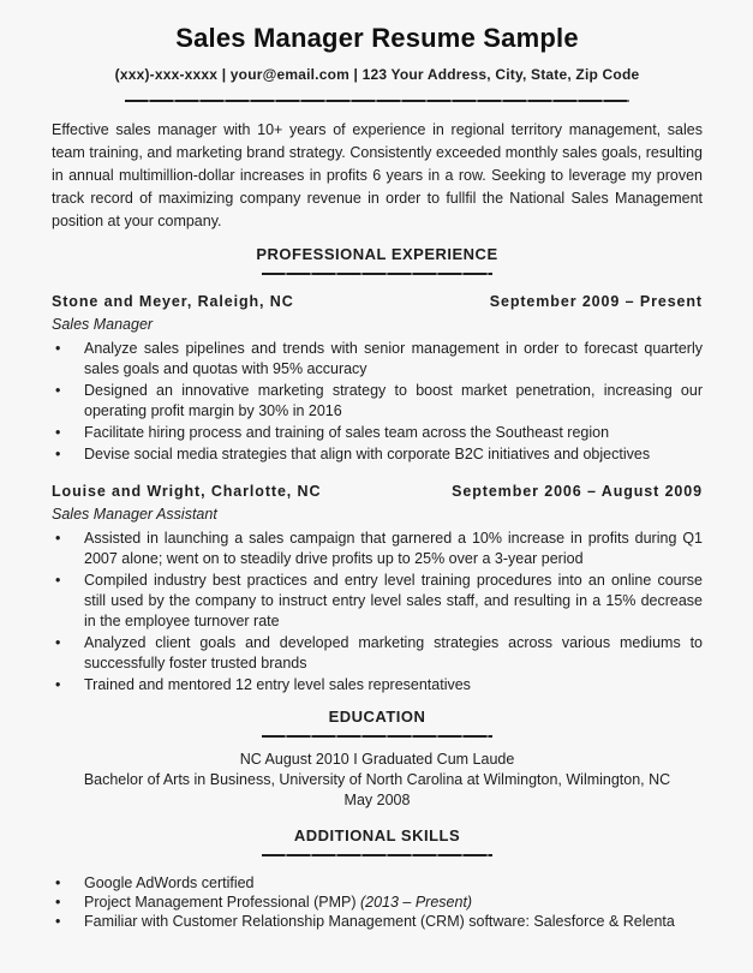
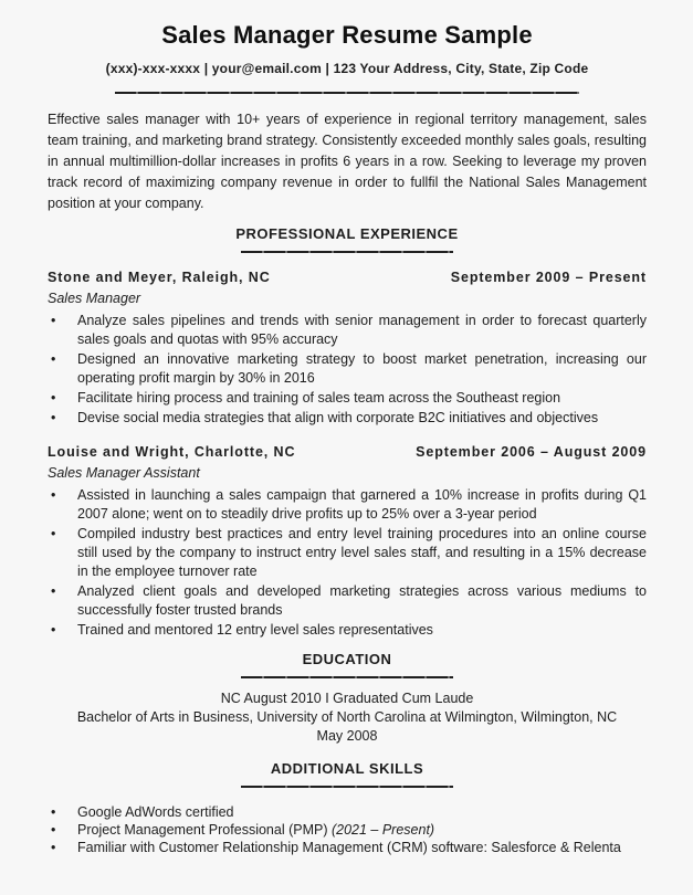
  Sales Manager Resume Sample
  (xxx)-xxx-xxxx | your@email.com | 123 Your Address, City, State, Zip Code
  Effective sales manager with 10+ years of experience in regional territory management, sales team training, and marketing brand strategy. Consistently exceeded monthly sales goals, resulting in annual multimillion-dollar increases in profits 6 years in a row. Seeking to leverage my proven track record of maximizing company revenue in order to fullfil the National Sales Management position at your company.
  PROFESSIONAL EXPERIENCE
  Stone and Meyer, Raleigh, NC
  September 2009 – Present
  Sales Manager
  Analyze sales pipelines and trends with senior management in order to forecast quarterly sales goals and quotas with 95% accuracy
  Designed an innovative marketing strategy to boost market penetration, increasing our operating profit margin by 30% in 2016
  Facilitate hiring process and training of sales team across the Southeast region
  Devise social media strategies that align with corporate B2C initiatives and objectives
  Louise and Wright, Charlotte, NC
  September 2006 – August 2009
  Sales Manager Assistant
  Assisted in launching a sales campaign that garnered a 10% increase in profits during Q1 2007 alone; went on to steadily drive profits up to 25% over a 3-year period
  Compiled industry best practices and entry level training procedures into an online course still used by the company to instruct entry level sales staff, and resulting in a 15% decrease in the employee turnover rate
  Analyzed client goals and developed marketing strategies across various mediums to successfully foster trusted brands
  Trained and mentored 12 entry level sales representatives
  EDUCATION
  NC August 2010 I Graduated Cum Laude
  Bachelor of Arts in Business, University of North Carolina at Wilmington, Wilmington, NC
  May 2008
  ADDITIONAL SKILLS
  Google AdWords certified
- Project Management Professional (PMP) (2013 – Present)
+ Project Management Professional (PMP) (2021 – Present)
  Familiar with Customer Relationship Management (CRM) software: Salesforce & Relenta
